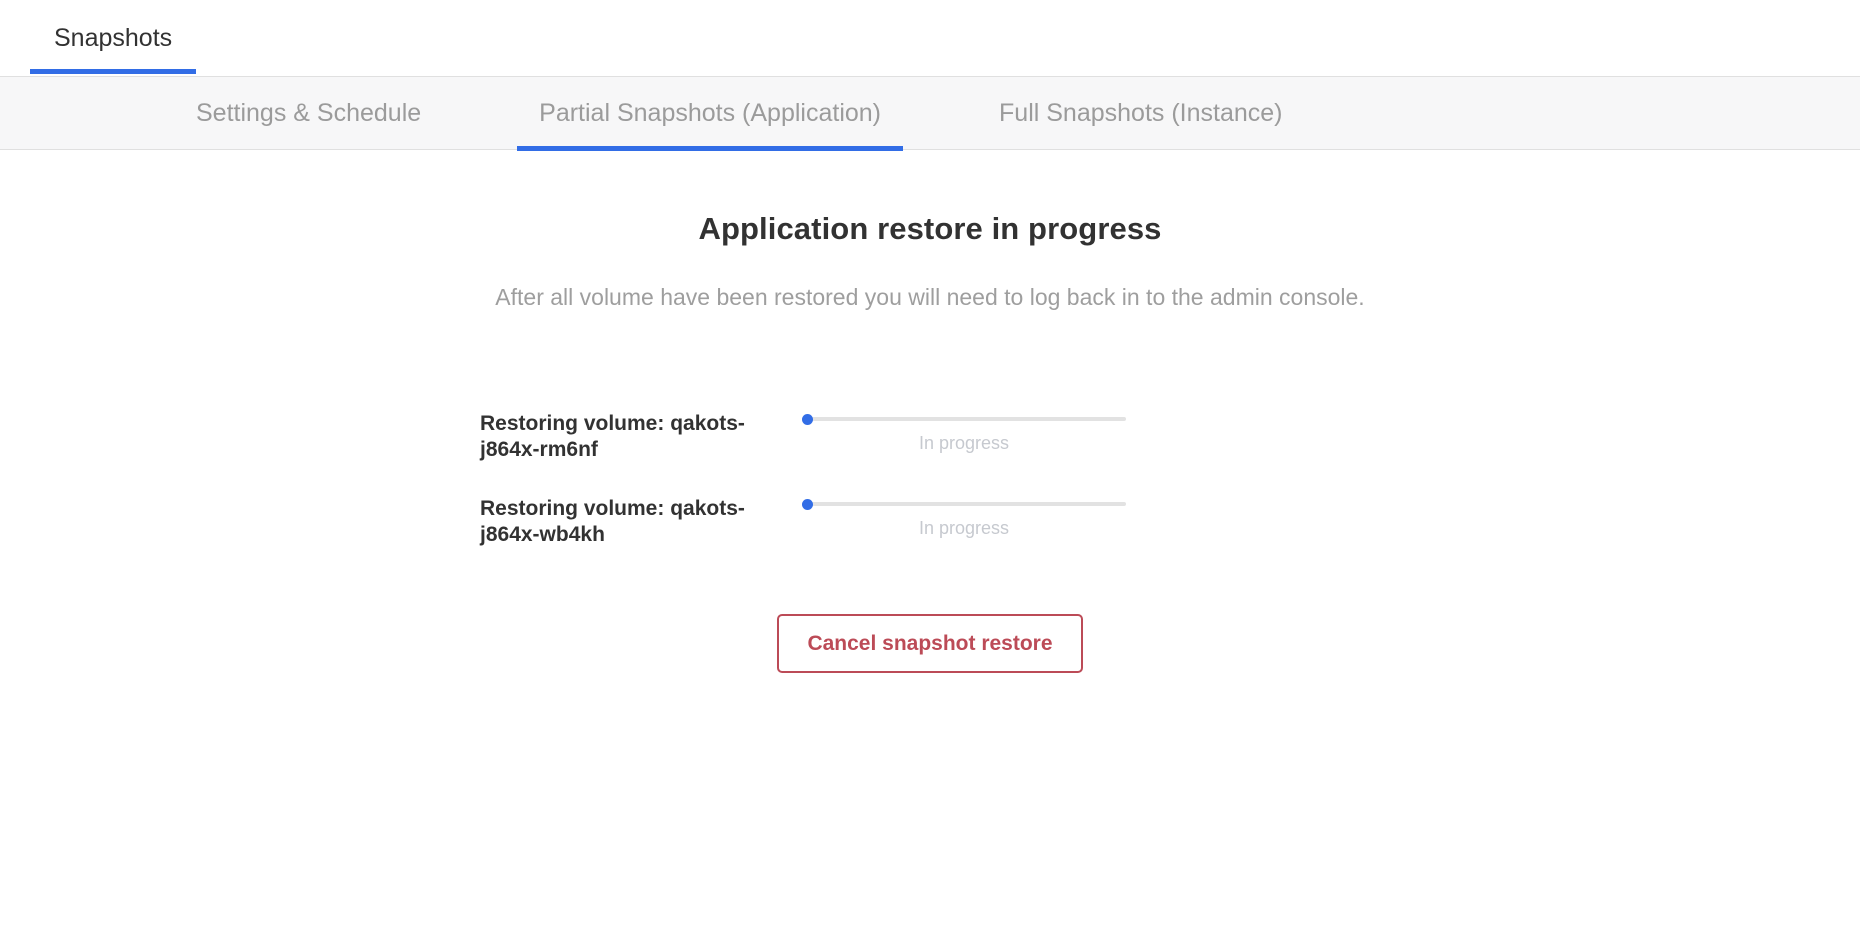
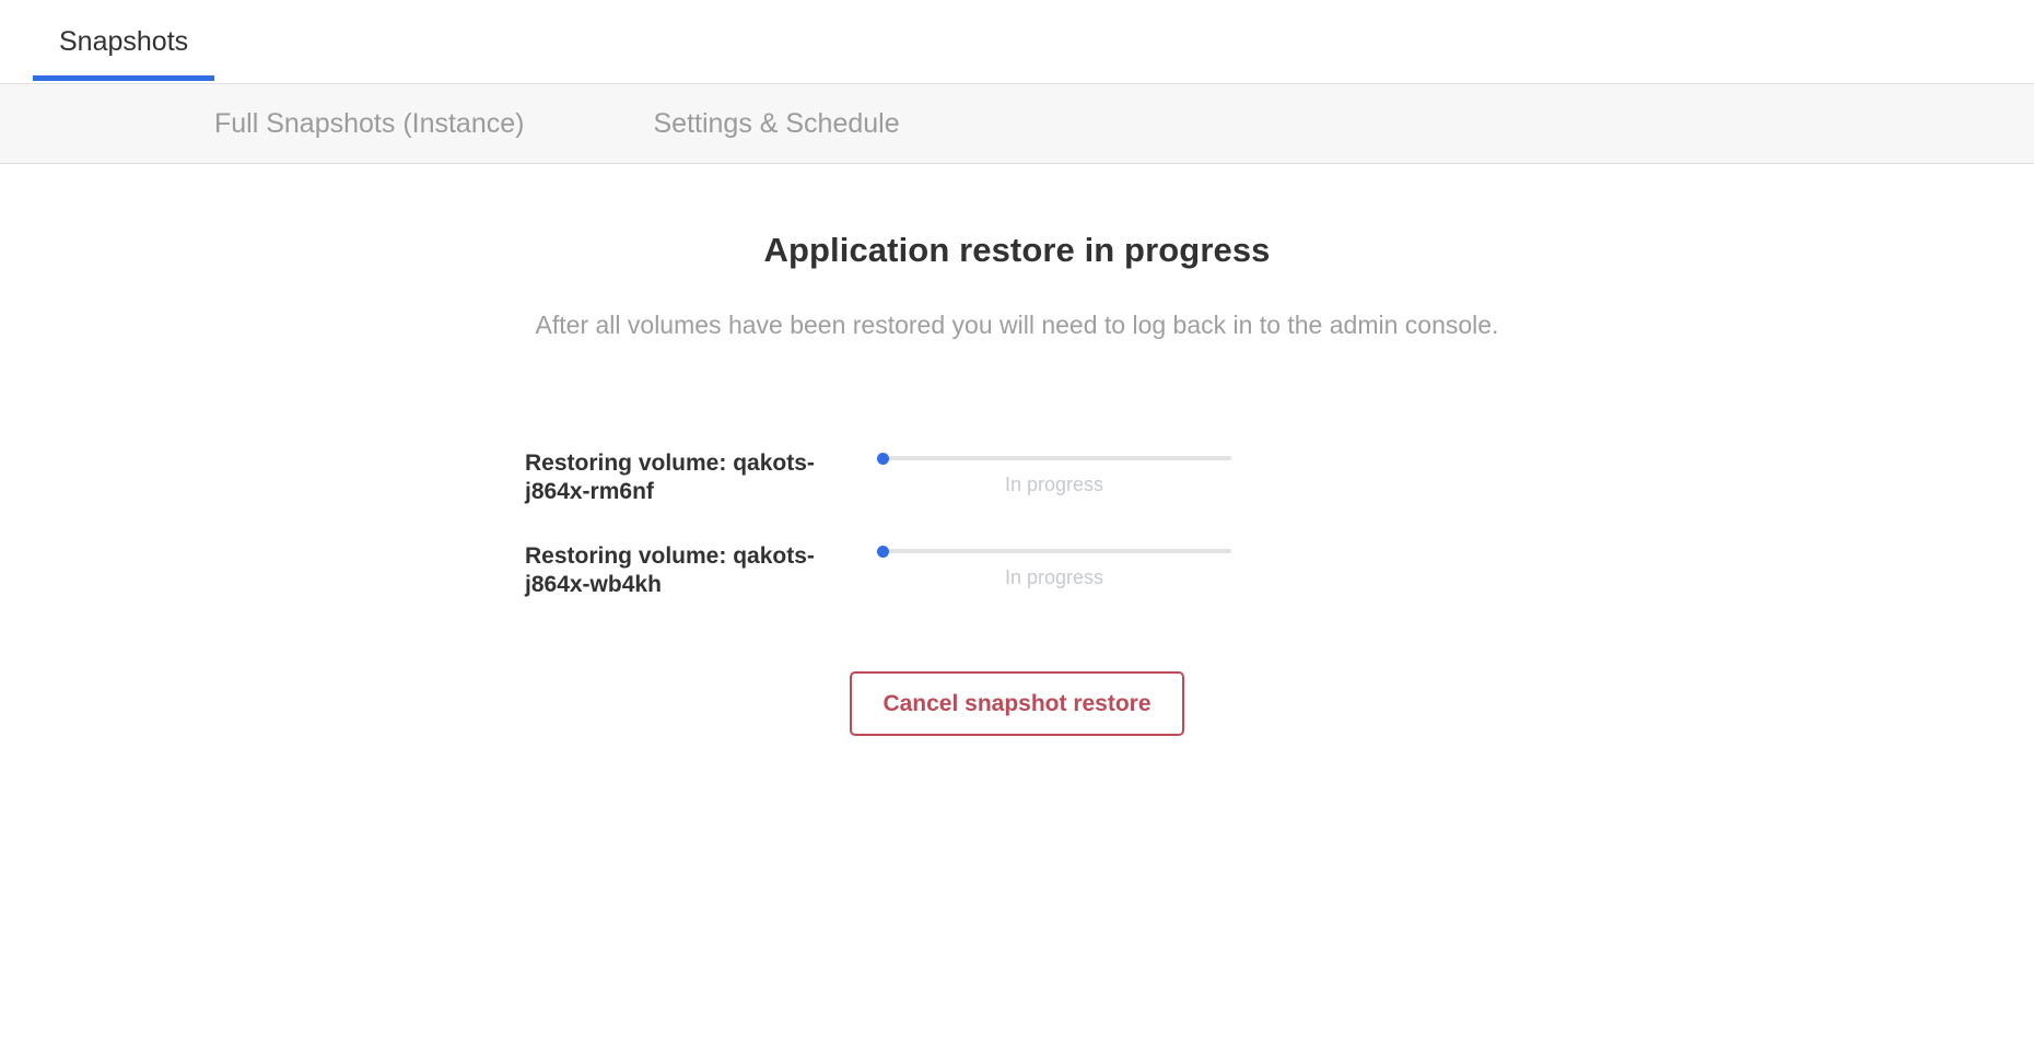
  Snapshots
- Settings & Schedule
+ Full Snapshots (Instance)
- Partial Snapshots (Application)
- Full Snapshots (Instance)
+ Settings & Schedule
  Application restore in progress
- After all volume have been restored you will need to log back in to the admin console.
+ After all volumes have been restored you will need to log back in to the admin console.
  Restoring volume: qakots-j864x-rm6nf
  In progress
  Restoring volume: qakots-j864x-wb4kh
  In progress
  Cancel snapshot restore
